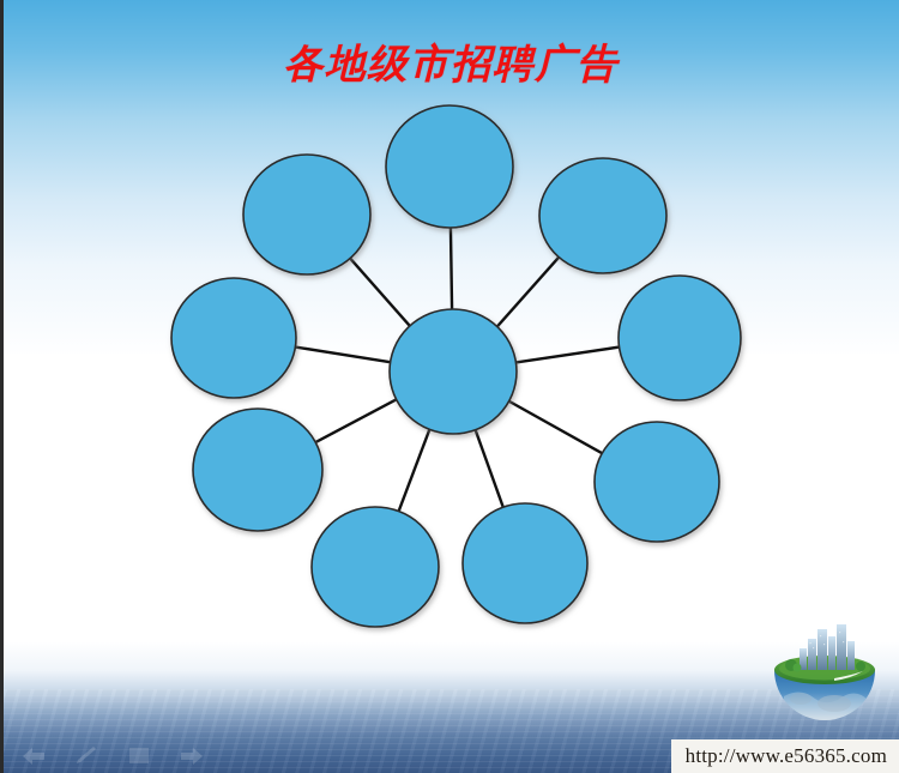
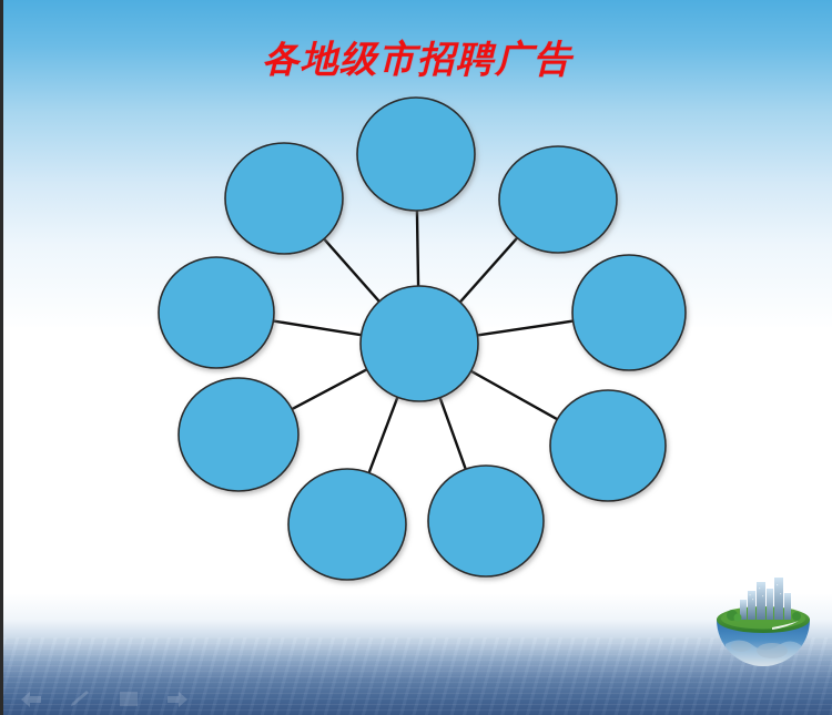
  各地级市招聘广告
- http://www.e56365.com
